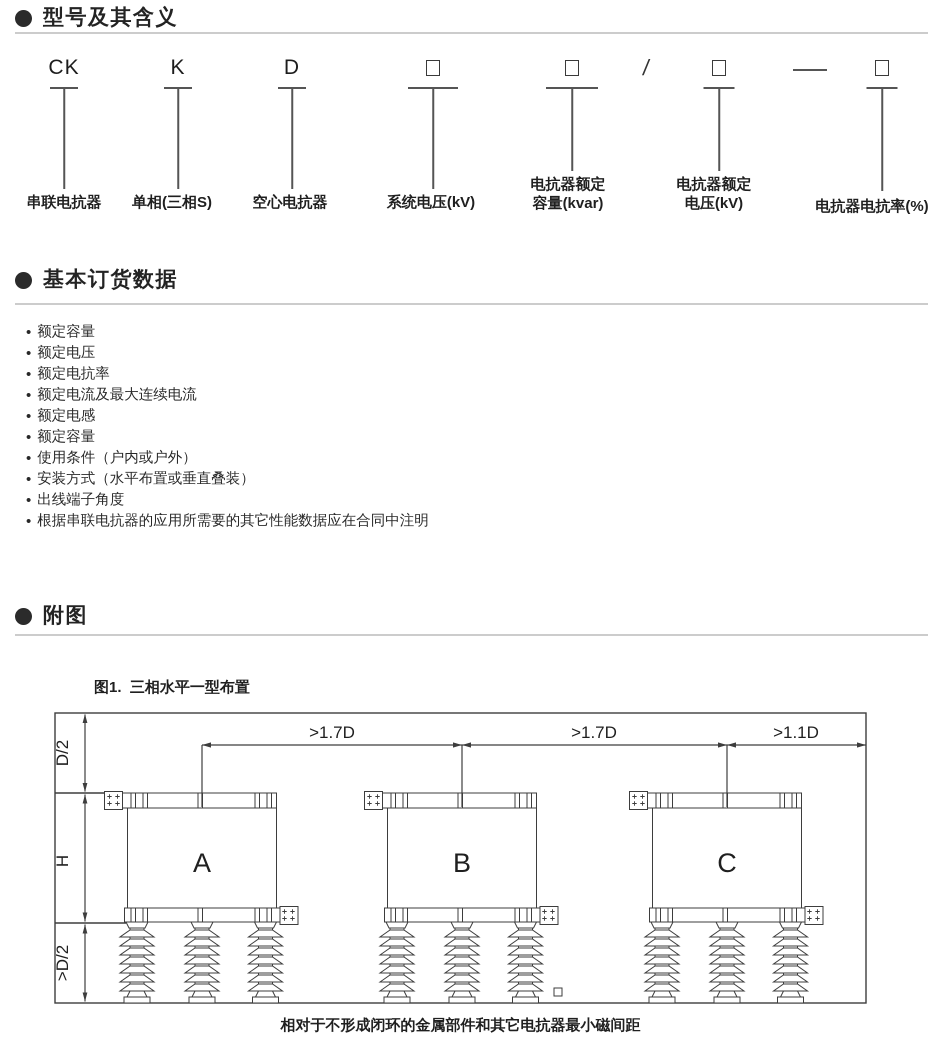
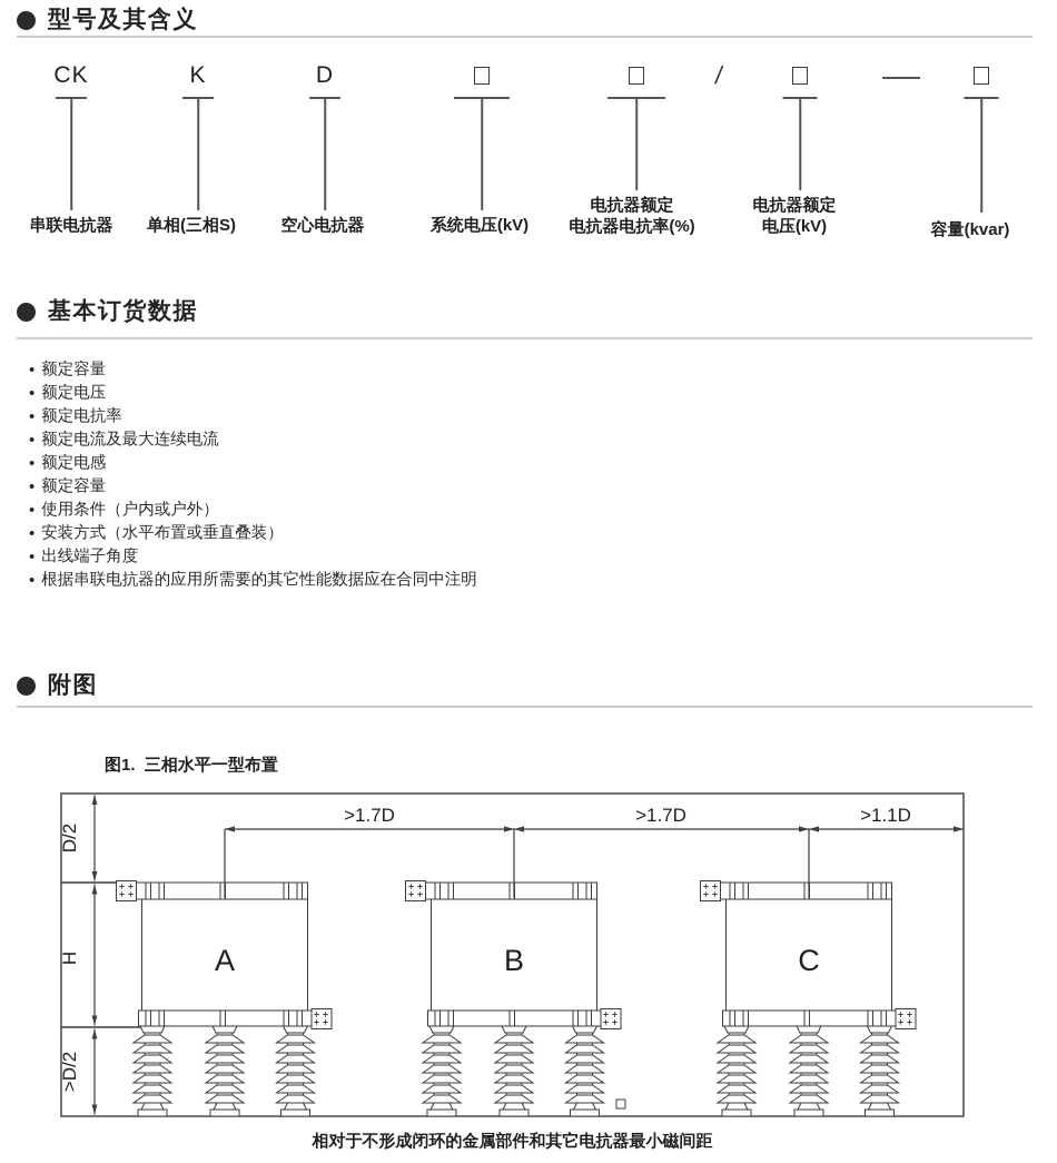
  型号及其含义
  CK
  串联电抗器
  K
  单相(三相S)
  D
  空心电抗器
  系统电压(kV)
  电抗器额定
- 容量(kvar)
+ 电抗器电抗率(%)
  电抗器额定
  电压(kV)
- 电抗器电抗率(%)
+ 容量(kvar)
  基本订货数据
  •
  额定容量
  •
  额定电压
  •
  额定电抗率
  •
  额定电流及最大连续电流
  •
  额定电感
  •
  额定容量
  •
  使用条件（户内或户外）
  •
  安装方式（水平布置或垂直叠装）
  •
  出线端子角度
  •
  根据串联电抗器的应用所需要的其它性能数据应在合同中注明
  附图
  图1. 三相水平一型布置
  A
  B
  C
  >1.7D
  >1.7D
  >1.1D
  相对于不形成闭环的金属部件和其它电抗器最小磁间距
